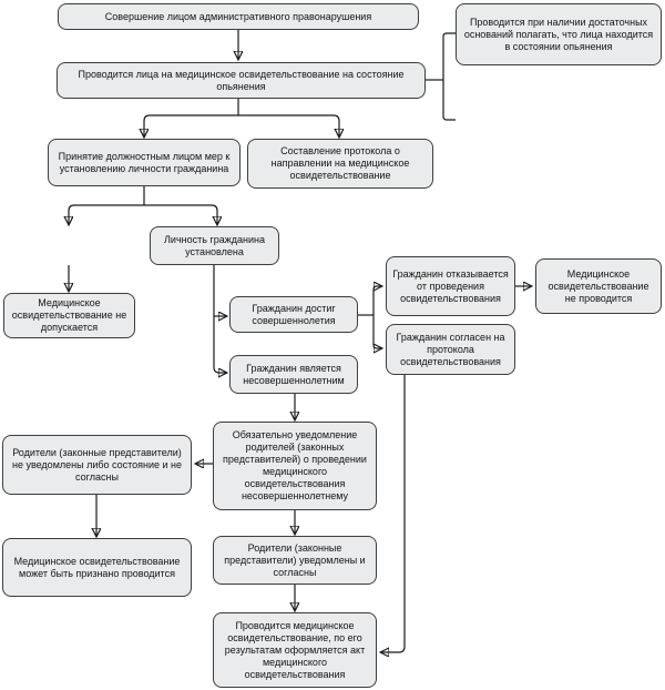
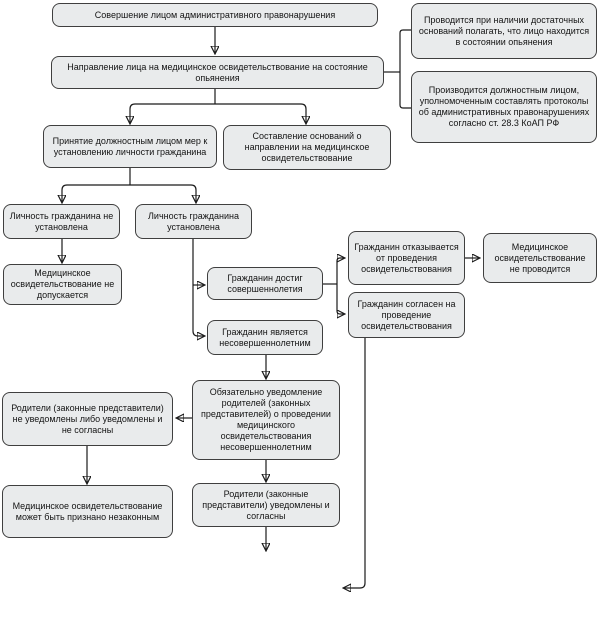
  Совершение лицом административного правонарушения
- Проводится лица на медицинское освидетельствование на состояние опьянения
+ Направление лица на медицинское освидетельствование на состояние опьянения
- Проводится при наличии достаточных оснований полагать, что лица находится в состоянии опьянения
+ Проводится при наличии достаточных оснований полагать, что лицо находится в состоянии опьянения
+ Производится должностным лицом, уполномоченным составлять протоколы об административных правонарушениях согласно ст. 28.3 КоАП РФ
  Принятие должностным лицом мер к установлению личности гражданина
- Составление протокола о направлении на медицинское освидетельствование
+ Составление оснований о направлении на медицинское освидетельствование
+ Личность гражданина не установлена
  Личность гражданина установлена
  Медицинское освидетельствование не допускается
  Гражданин достиг совершеннолетия
  Гражданин является несовершеннолетним
  Гражданин отказывается от проведения освидетельствования
  Медицинское освидетельствование не проводится
- Гражданин согласен на протокола освидетельствования
+ Гражданин согласен на проведение освидетельствования
- Обязательно уведомление родителей (законных представителей) о проведении медицинского освидетельствования несовершеннолетнему
+ Обязательно уведомление родителей (законных представителей) о проведении медицинского освидетельствования несовершеннолетним
- Родители (законные представители) не уведомлены либо состояние и не согласны
+ Родители (законные представители) не уведомлены либо уведомлены и не согласны
- Медицинское освидетельствование может быть признано проводится
+ Медицинское освидетельствование может быть признано незаконным
  Родители (законные представители) уведомлены и согласны
- Проводится медицинское освидетельствование, по его результатам оформляется акт медицинского освидетельствования
